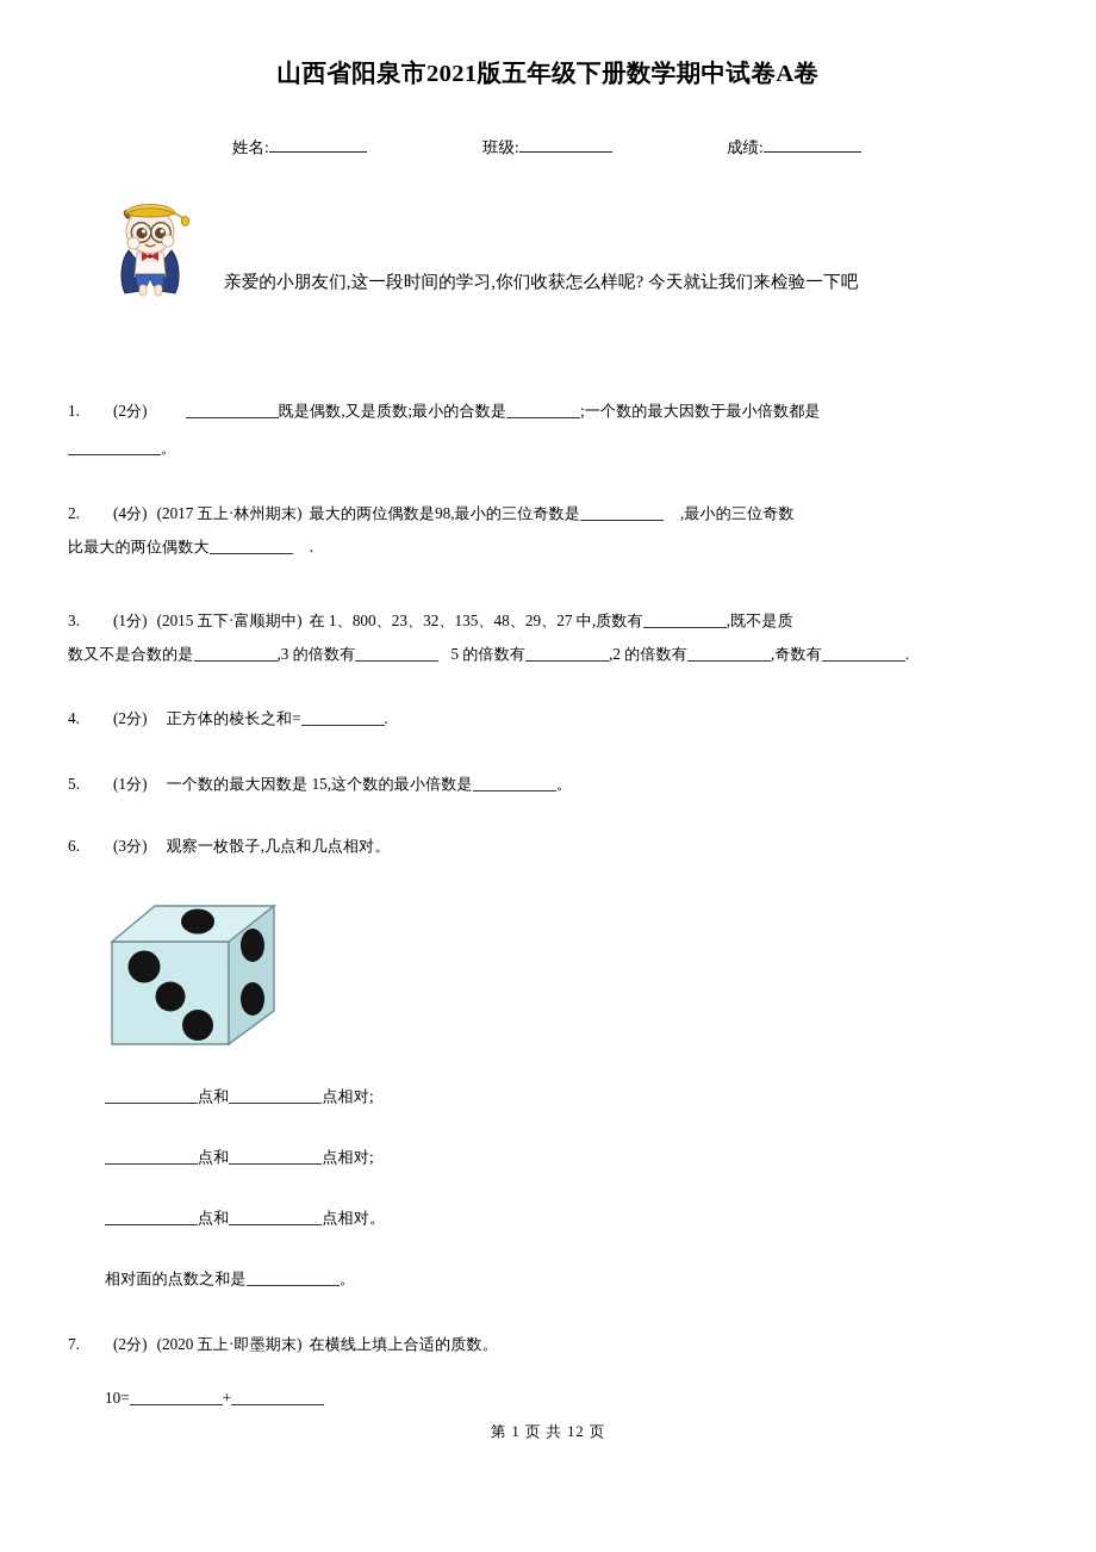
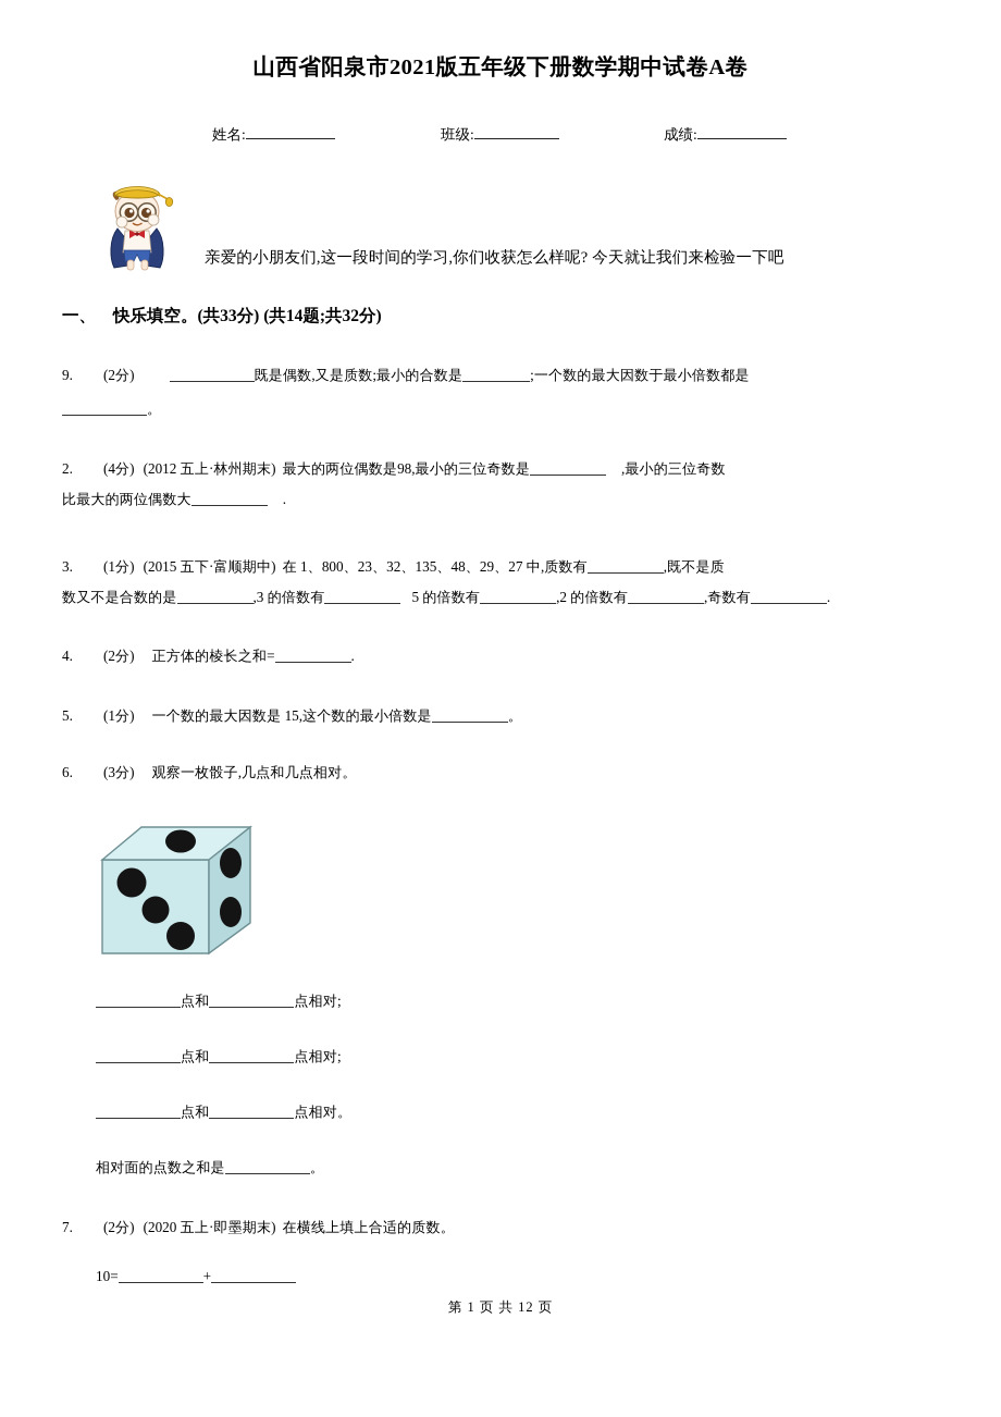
  山西省阳泉市2021版五年级下册数学期中试卷A卷
  姓名:
  班级:
  成绩:
  亲爱的小朋友们,这一段时间的学习,你们收获怎么样呢? 今天就让我们来检验一下吧
+ 一、 快乐填空。(共33分) (共14题;共32分)
- 1. (2分) 既是偶数,又是质数;最小的合数是 ;一个数的最大因数于最小倍数都是
+ 9. (2分) 既是偶数,又是质数;最小的合数是 ;一个数的最大因数于最小倍数都是
  。
- 2. (4分) (2017 五上·林州期末) 最大的两位偶数是98,最小的三位奇数是 ,最小的三位奇数
+ 2. (4分) (2012 五上·林州期末) 最大的两位偶数是98,最小的三位奇数是 ,最小的三位奇数
  比最大的两位偶数大 .
  3. (1分) (2015 五下·富顺期中) 在 1、800、23、32、135、48、29、27 中,质数有 ,既不是质
  数又不是合数的是 ,3 的倍数有 5 的倍数有 ,2 的倍数有 ,奇数有 .
  4. (2分) 正方体的棱长之和= .
  5. (1分) 一个数的最大因数是 15,这个数的最小倍数是 。
  6. (3分) 观察一枚骰子,几点和几点相对。
  点和 点相对;
  点和 点相对;
  点和 点相对。
  相对面的点数之和是 。
  7. (2分) (2020 五上·即墨期末) 在横线上填上合适的质数。
  10= +
  第 1 页 共 12 页
